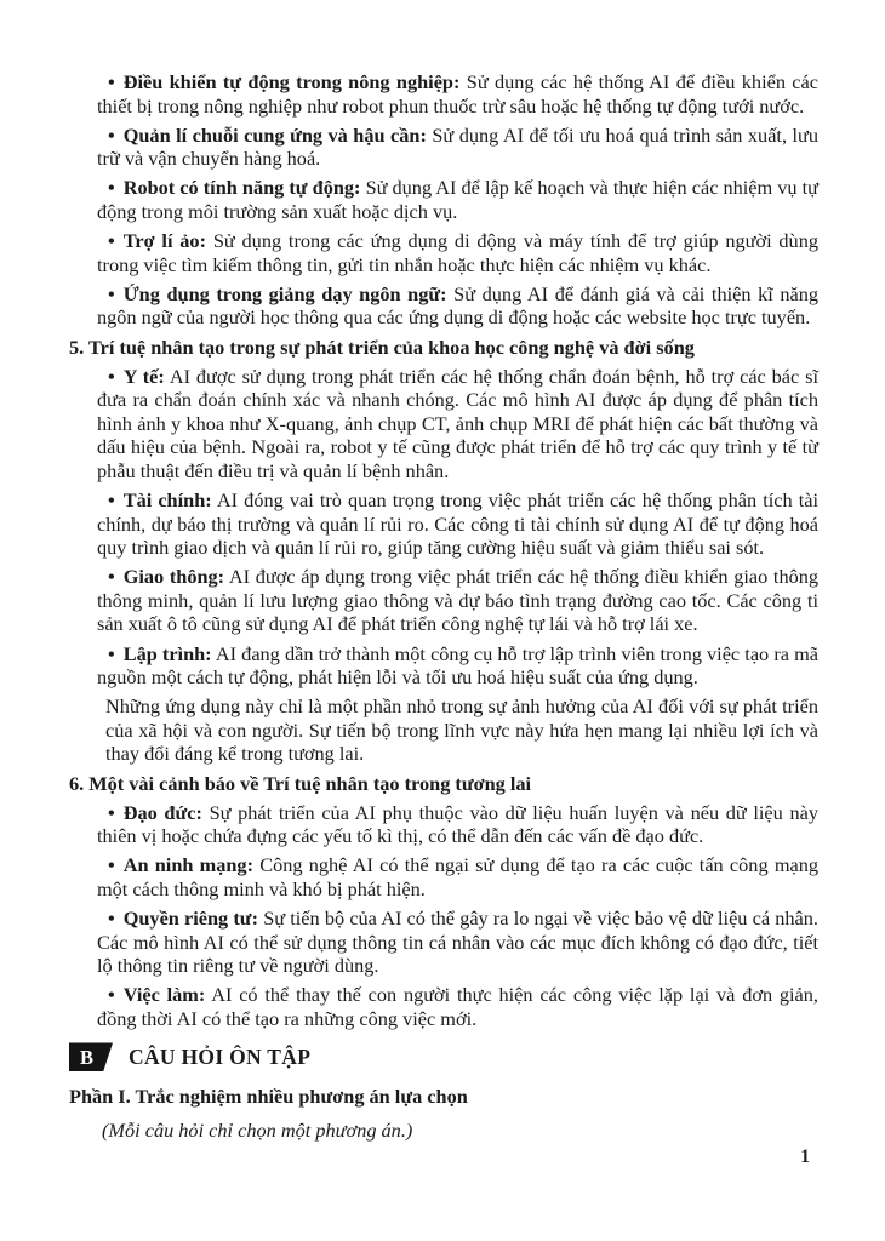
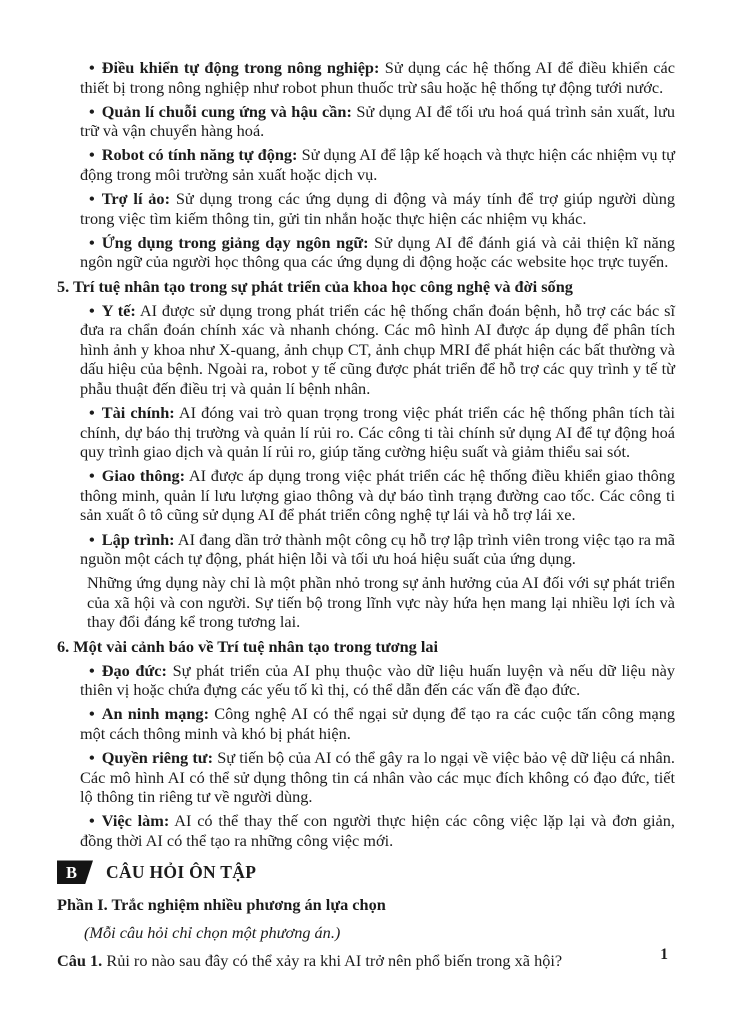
  • Điều khiển tự động trong nông nghiệp: Sử dụng các hệ thống AI để điều khiển các thiết bị trong nông nghiệp như robot phun thuốc trừ sâu hoặc hệ thống tự động tưới nước.
  • Quản lí chuỗi cung ứng và hậu cần: Sử dụng AI để tối ưu hoá quá trình sản xuất, lưu trữ và vận chuyển hàng hoá.
  • Robot có tính năng tự động: Sử dụng AI để lập kế hoạch và thực hiện các nhiệm vụ tự động trong môi trường sản xuất hoặc dịch vụ.
  • Trợ lí ảo: Sử dụng trong các ứng dụng di động và máy tính để trợ giúp người dùng trong việc tìm kiếm thông tin, gửi tin nhắn hoặc thực hiện các nhiệm vụ khác.
  • Ứng dụng trong giảng dạy ngôn ngữ: Sử dụng AI để đánh giá và cải thiện kĩ năng ngôn ngữ của người học thông qua các ứng dụng di động hoặc các website học trực tuyến.
  5. Trí tuệ nhân tạo trong sự phát triển của khoa học công nghệ và đời sống
  • Y tế: AI được sử dụng trong phát triển các hệ thống chẩn đoán bệnh, hỗ trợ các bác sĩ đưa ra chẩn đoán chính xác và nhanh chóng. Các mô hình AI được áp dụng để phân tích hình ảnh y khoa như X-quang, ảnh chụp CT, ảnh chụp MRI để phát hiện các bất thường và dấu hiệu của bệnh. Ngoài ra, robot y tế cũng được phát triển để hỗ trợ các quy trình y tế từ phẫu thuật đến điều trị và quản lí bệnh nhân.
  • Tài chính: AI đóng vai trò quan trọng trong việc phát triển các hệ thống phân tích tài chính, dự báo thị trường và quản lí rủi ro. Các công ti tài chính sử dụng AI để tự động hoá quy trình giao dịch và quản lí rủi ro, giúp tăng cường hiệu suất và giảm thiểu sai sót.
  • Giao thông: AI được áp dụng trong việc phát triển các hệ thống điều khiển giao thông thông minh, quản lí lưu lượng giao thông và dự báo tình trạng đường cao tốc. Các công ti sản xuất ô tô cũng sử dụng AI để phát triển công nghệ tự lái và hỗ trợ lái xe.
  • Lập trình: AI đang dần trở thành một công cụ hỗ trợ lập trình viên trong việc tạo ra mã nguồn một cách tự động, phát hiện lỗi và tối ưu hoá hiệu suất của ứng dụng.
  Những ứng dụng này chỉ là một phần nhỏ trong sự ảnh hưởng của AI đối với sự phát triển của xã hội và con người. Sự tiến bộ trong lĩnh vực này hứa hẹn mang lại nhiều lợi ích và thay đổi đáng kể trong tương lai.
  6. Một vài cảnh báo về Trí tuệ nhân tạo trong tương lai
  • Đạo đức: Sự phát triển của AI phụ thuộc vào dữ liệu huấn luyện và nếu dữ liệu này thiên vị hoặc chứa đựng các yếu tố kì thị, có thể dẫn đến các vấn đề đạo đức.
  • An ninh mạng: Công nghệ AI có thể ngại sử dụng để tạo ra các cuộc tấn công mạng một cách thông minh và khó bị phát hiện.
  • Quyền riêng tư: Sự tiến bộ của AI có thể gây ra lo ngại về việc bảo vệ dữ liệu cá nhân. Các mô hình AI có thể sử dụng thông tin cá nhân vào các mục đích không có đạo đức, tiết lộ thông tin riêng tư về người dùng.
  • Việc làm: AI có thể thay thế con người thực hiện các công việc lặp lại và đơn giản, đồng thời AI có thể tạo ra những công việc mới.
  B
  CÂU HỎI ÔN TẬP
  Phần I. Trắc nghiệm nhiều phương án lựa chọn
  (Mỗi câu hỏi chỉ chọn một phương án.)
+ Câu 1. Rủi ro nào sau đây có thể xảy ra khi AI trở nên phổ biến trong xã hội?
  1
